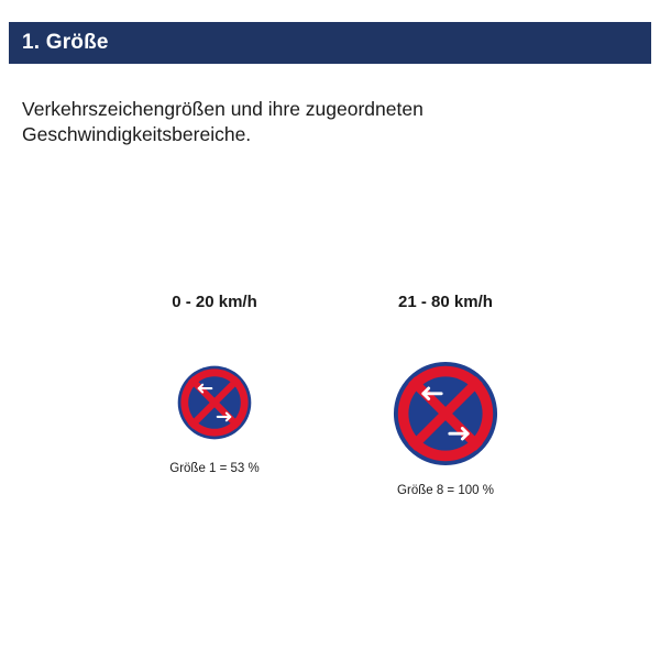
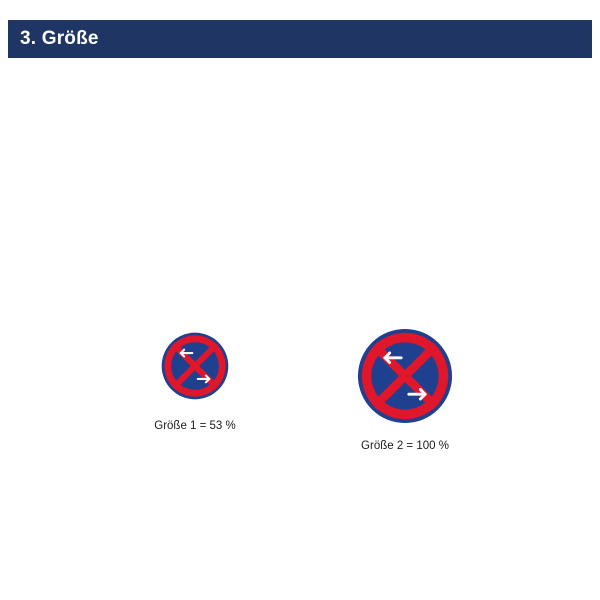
- 1. Größe
+ 3. Größe
- Verkehrszeichengrößen und ihre zugeordneten Geschwindigkeitsbereiche.
- 0 - 20 km/h
- 21 - 80 km/h
  Größe 1 = 53 %
- Größe 8 = 100 %
+ Größe 2 = 100 %
